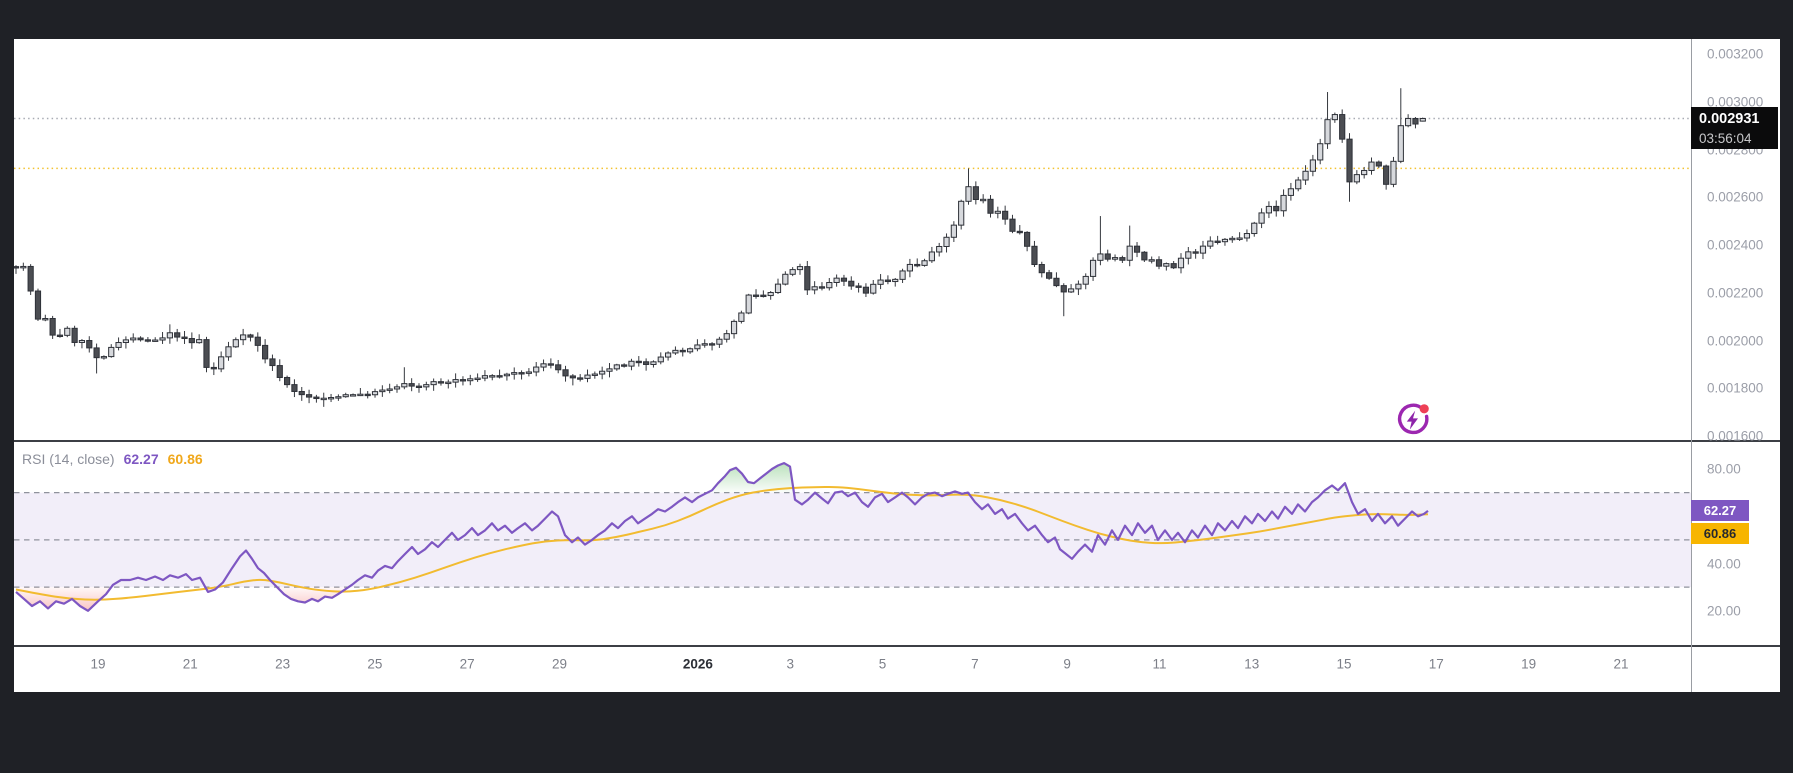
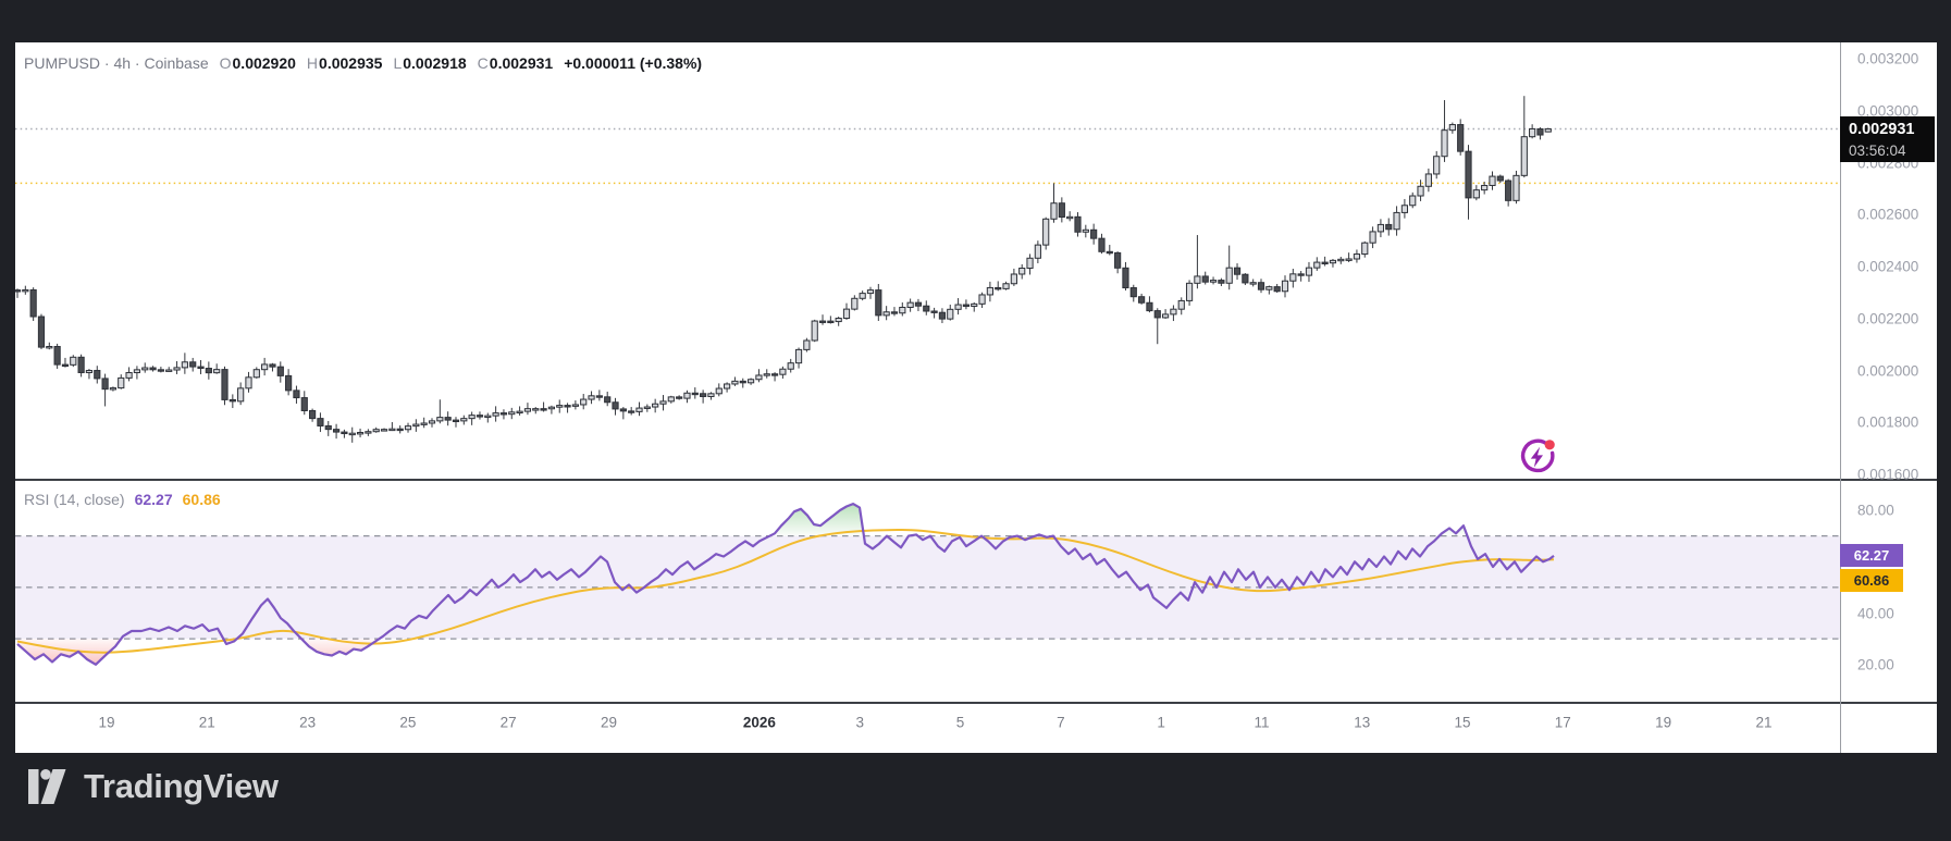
+ PUMPUSD · 4h · Coinbase
+ O0.002920
+ H0.002935
+ L0.002918
+ C0.002931
+ +0.000011 (+0.38%)
  RSI (14, close)
  62.27
  60.86
  0.002931
  03:56:04
  62.27
  60.86
  0.003200
  0.003000
  0.002800
  0.002600
  0.002400
  0.002200
  0.002000
  0.001800
  0.001600
  80.00
  40.00
  20.00
  19
  21
  23
  25
  27
  29
  2026
  3
  5
  7
- 9
+ 1
  11
  13
  15
  17
  19
  21
+ TradingView
